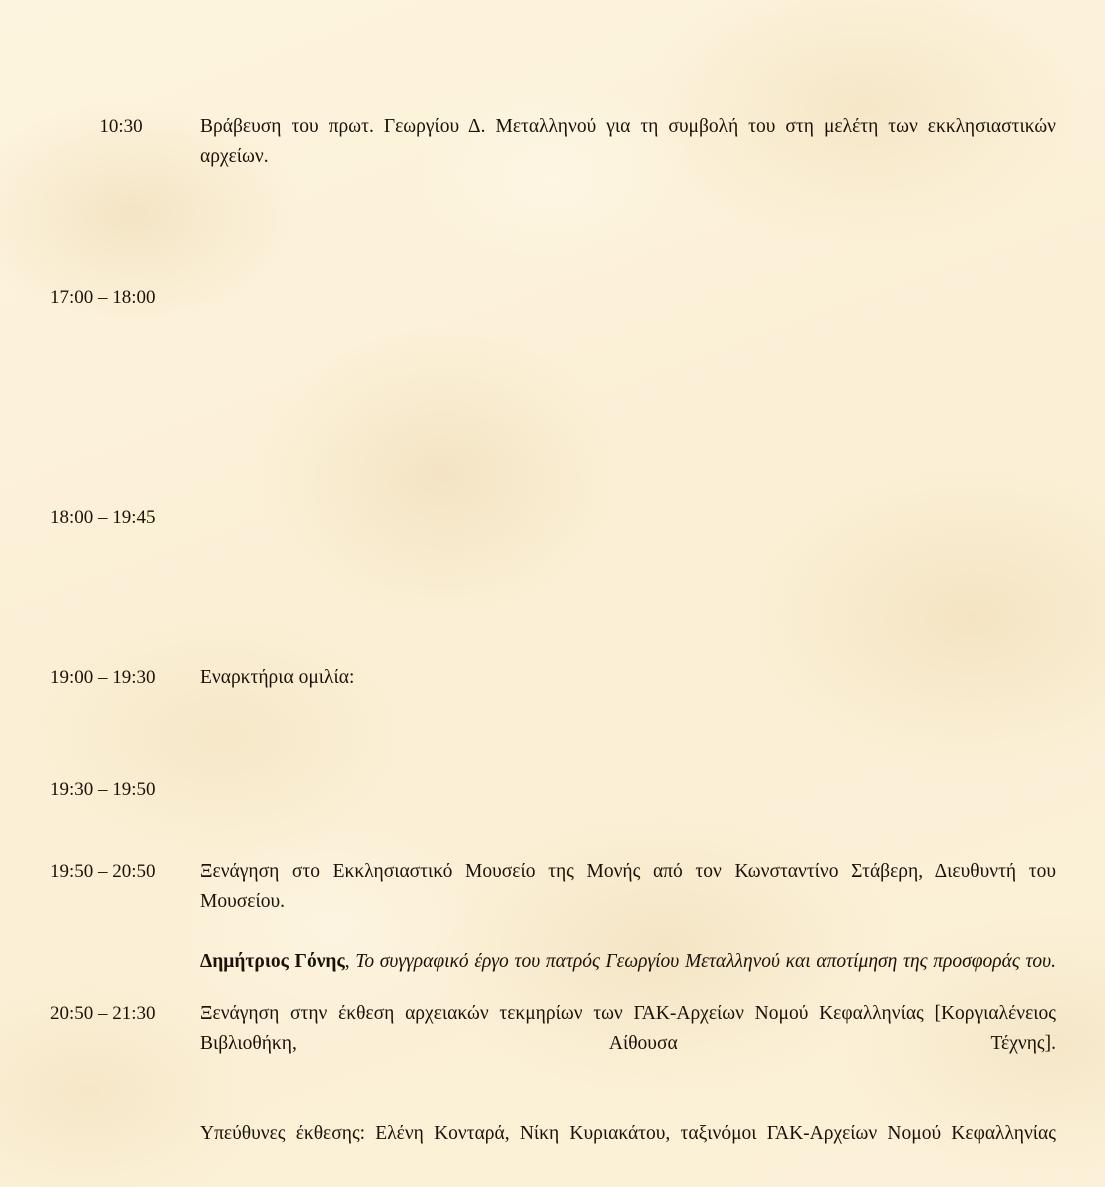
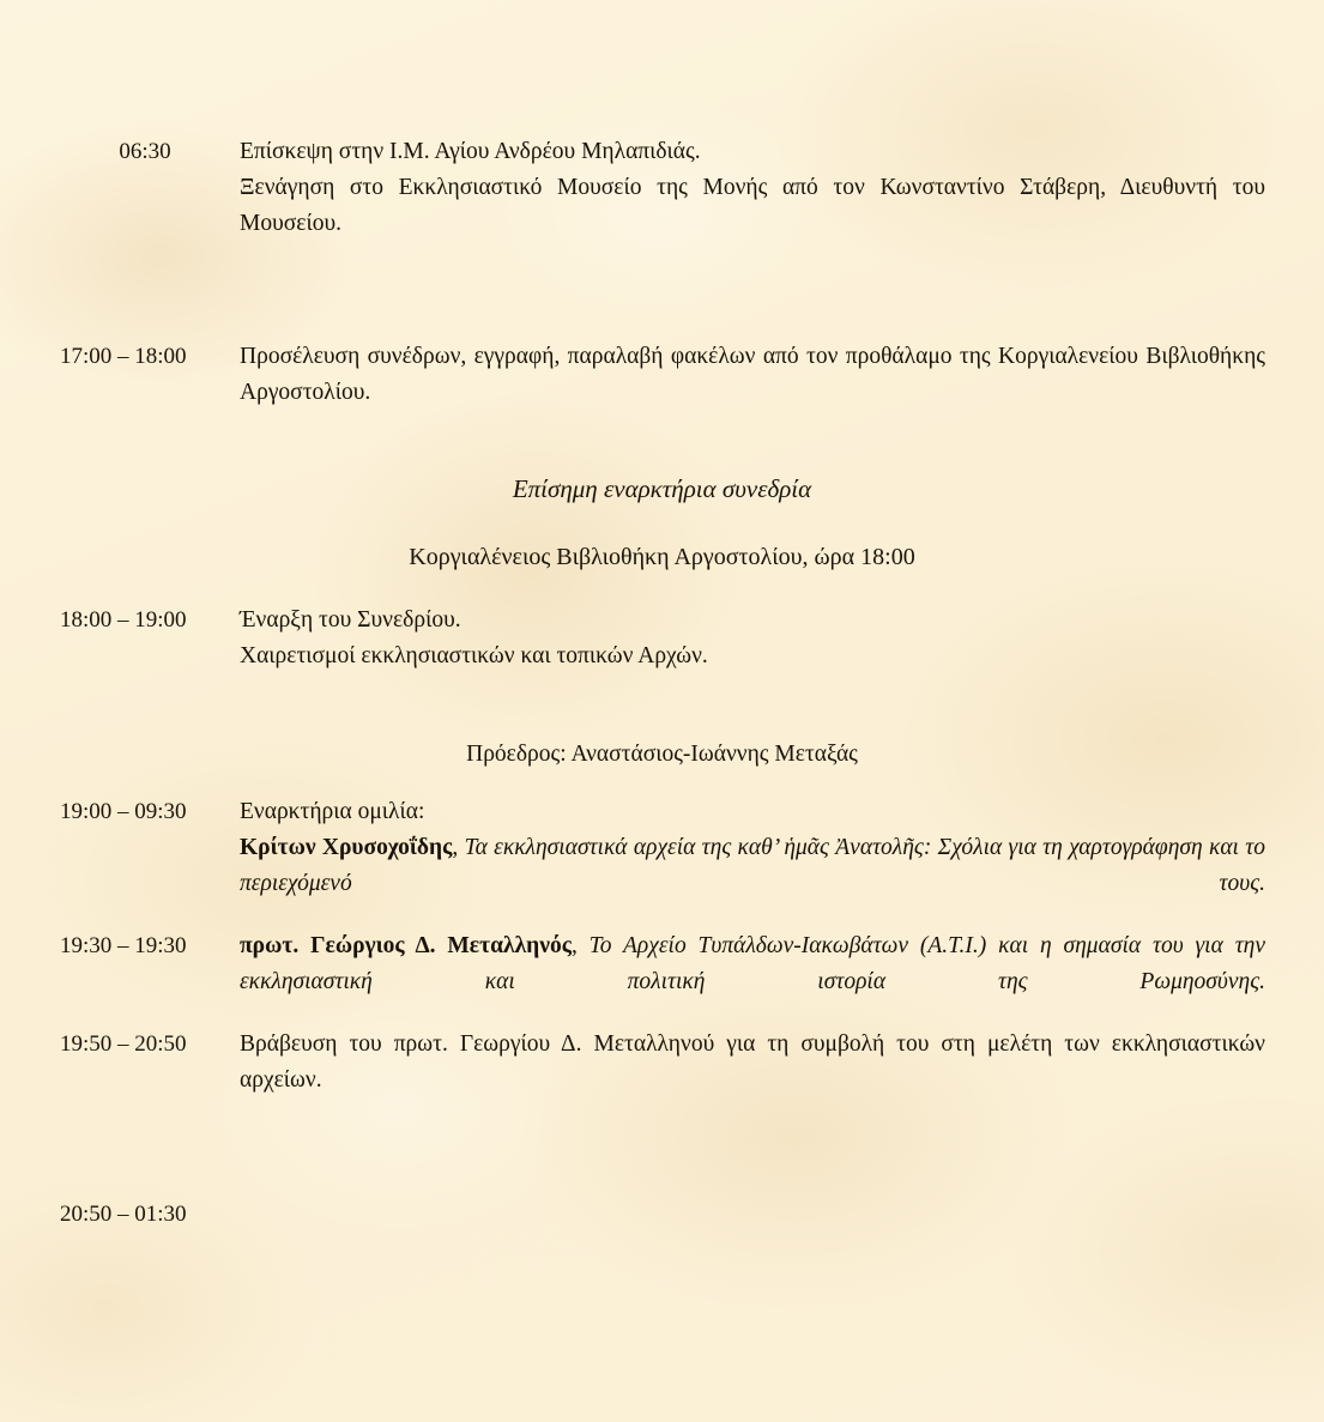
- 10:30
+ 06:30
+ Επίσκεψη στην Ι.Μ. Αγίου Ανδρέου Μηλαπιδιάς.
- Βράβευση του πρωτ. Γεωργίου Δ. Μεταλληνού για τη συμβολή του στη μελέτη των εκκλησιαστικών αρχείων.
+ Ξενάγηση στο Εκκλησιαστικό Μουσείο της Μονής από τον Κωνσταντίνο Στάβερη, Διευθυντή του Μουσείου.
  17:00 – 18:00
+ Προσέλευση συνέδρων, εγγραφή, παραλαβή φακέλων από τον προθάλαμο της Κοργιαλενείου Βιβλιοθήκης Αργοστολίου.
+ Επίσημη εναρκτήρια συνεδρία
+ Κοργιαλένειος Βιβλιοθήκη Αργοστολίου, ώρα 18:00
- 18:00 – 19:45
+ 18:00 – 19:00
+ Έναρξη του Συνεδρίου.
+ Χαιρετισμοί εκκλησιαστικών και τοπικών Αρχών.
+ Πρόεδρος: Αναστάσιος-Ιωάννης Μεταξάς
- 19:00 – 19:30
+ 19:00 – 09:30
  Εναρκτήρια ομιλία:
+ Κρίτων Χρυσοχοΐδης, Τα εκκλησιαστικά αρχεία της καθ’ ἡμᾶς Ἀνατολῆς: Σχόλια για τη χαρτογράφηση και το περιεχόμενό τους.
- 19:30 – 19:50
+ 19:30 – 19:30
+ πρωτ. Γεώργιος Δ. Μεταλληνός, Το Αρχείο Τυπάλδων-Ιακωβάτων (Α.Τ.Ι.) και η σημασία του για την εκκλησιαστική και πολιτική ιστορία της Ρωμηοσύνης.
  19:50 – 20:50
- Ξενάγηση στο Εκκλησιαστικό Μουσείο της Μονής από τον Κωνσταντίνο Στάβερη, Διευθυντή του Μουσείου.
+ Βράβευση του πρωτ. Γεωργίου Δ. Μεταλληνού για τη συμβολή του στη μελέτη των εκκλησιαστικών αρχείων.
- Δημήτριος Γόνης, Το συγγραφικό έργο του πατρός Γεωργίου Μεταλληνού και αποτίμηση της προσφοράς του.
- 20:50 – 21:30
+ 20:50 – 01:30
- Ξενάγηση στην έκθεση αρχειακών τεκμηρίων των ΓΑΚ-Αρχείων Νομού Κεφαλληνίας [Κοργιαλένειος Βιβλιοθήκη, Αίθουσα Τέχνης].
- Υπεύθυνες έκθεσης: Ελένη Κονταρά, Νίκη Κυριακάτου, ταξινόμοι ΓΑΚ-Αρχείων Νομού Κεφαλληνίας
